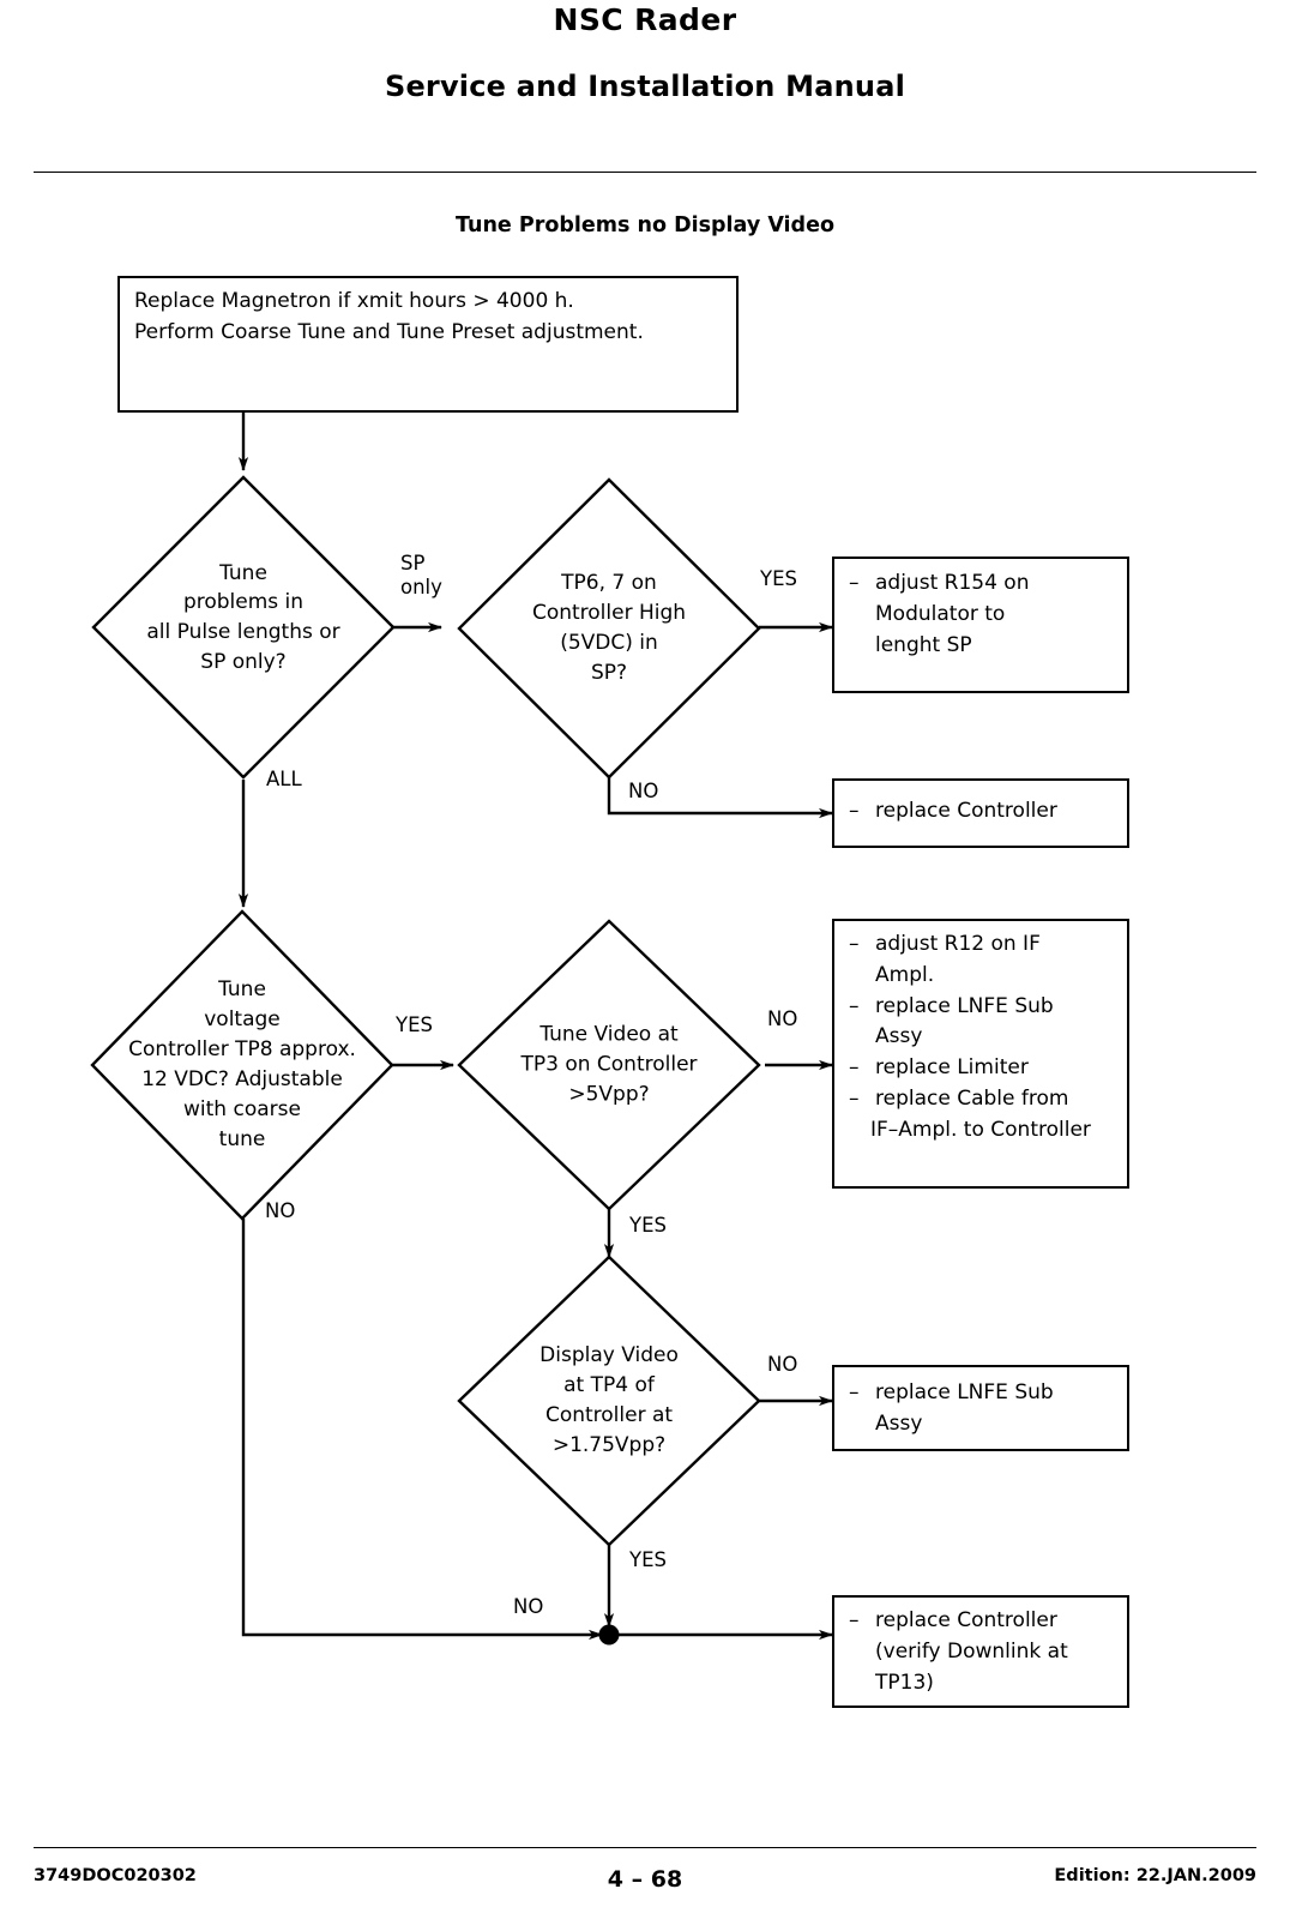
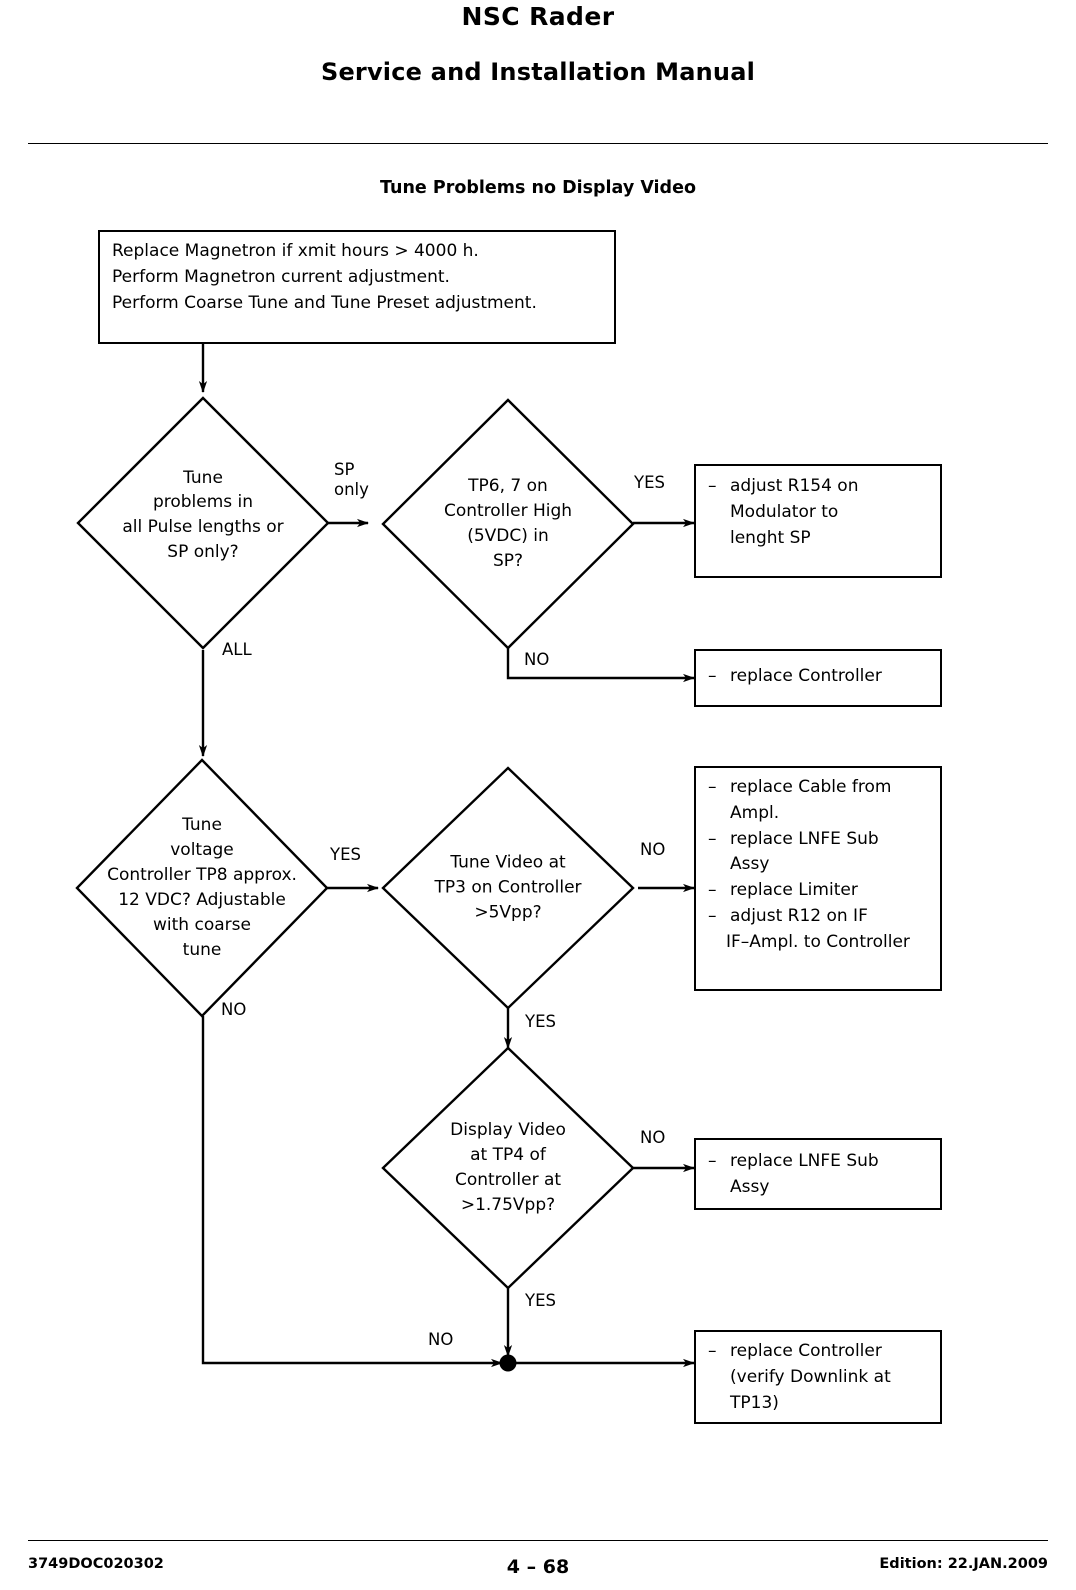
  NSC Rader
  Service and Installation Manual
  Tune Problems no Display Video
  Replace Magnetron if xmit hours > 4000 h.
+ Perform Magnetron current adjustment.
  Perform Coarse Tune and Tune Preset adjustment.
  Tune
  problems in
  all Pulse lengths or
  SP only?
  TP6, 7 on
  Controller High
  (5VDC) in
  SP?
  Tune
  voltage
  Controller TP8 approx.
  12 VDC? Adjustable
  with coarse
  tune
  Tune Video at
  TP3 on Controller
  >5Vpp?
  Display Video
  at TP4 of
  Controller at
  >1.75Vpp?
  –
  adjust R154 on
  Modulator to
  lenght SP
  –
  replace Controller
  –
- adjust R12 on IF
+ replace Cable from
  Ampl.
  –
  replace LNFE Sub
  Assy
  –
  replace Limiter
  –
- replace Cable from
+ adjust R12 on IF
  IF–Ampl. to Controller
  –
  replace LNFE Sub
  Assy
  –
  replace Controller
  (verify Downlink at
  TP13)
  SP
  only
  ALL
  YES
  NO
  YES
  NO
  NO
  YES
  NO
  YES
  NO
  3749DOC020302
  4 – 68
  Edition: 22.JAN.2009
